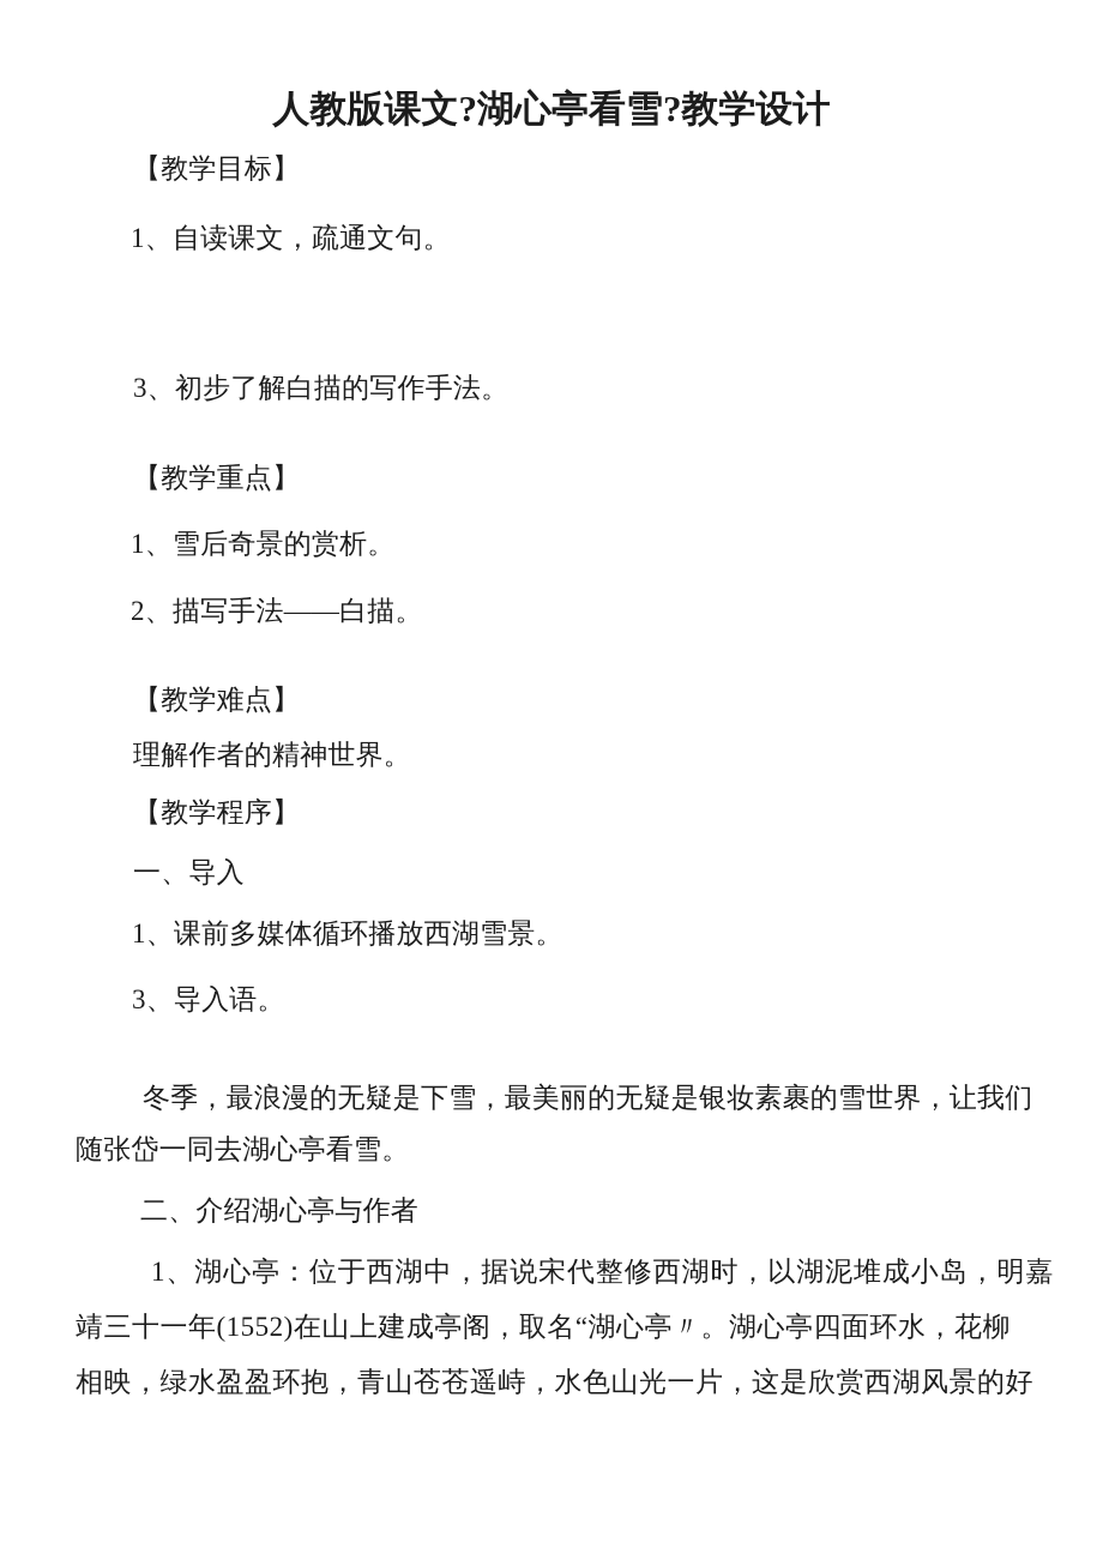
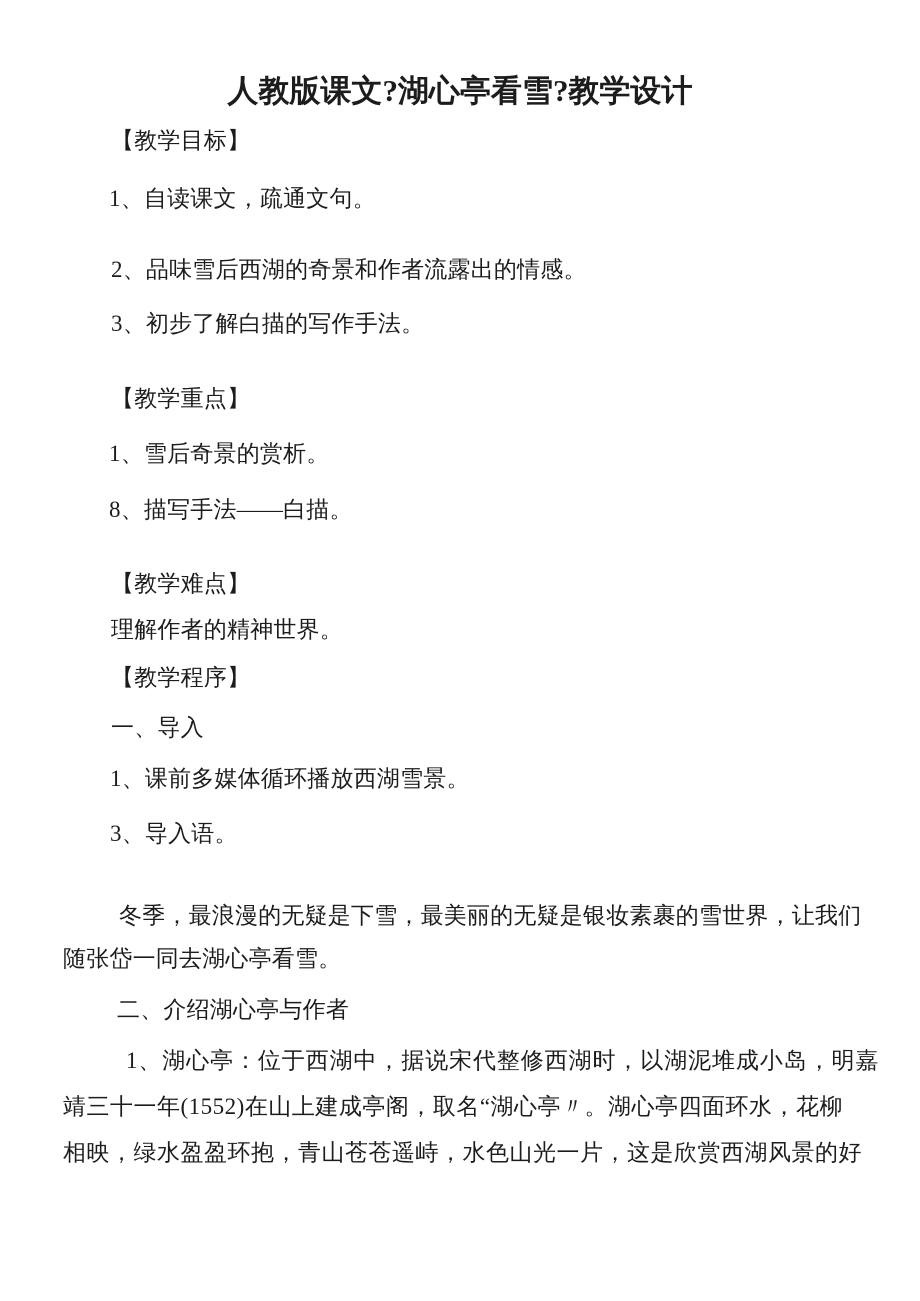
  人教版课文?湖心亭看雪?教学设计
  【教学目标】
  1、自读课文，疏通文句。
+ 2、品味雪后西湖的奇景和作者流露出的情感。
  3、初步了解白描的写作手法。
  【教学重点】
  1、雪后奇景的赏析。
- 2、描写手法——白描。
+ 8、描写手法——白描。
  【教学难点】
  理解作者的精神世界。
  【教学程序】
  一、导入
  1、课前多媒体循环播放西湖雪景。
  3、导入语。
  冬季，最浪漫的无疑是下雪，最美丽的无疑是银妆素裹的雪世界，让我们
  随张岱一同去湖心亭看雪。
  二、介绍湖心亭与作者
  1、湖心亭：位于西湖中，据说宋代整修西湖时，以湖泥堆成小岛，明嘉
  靖三十一年(1552)在山上建成亭阁，取名“湖心亭〃。湖心亭四面环水，花柳
  相映，绿水盈盈环抱，青山苍苍遥峙，水色山光一片，这是欣赏西湖风景的好
